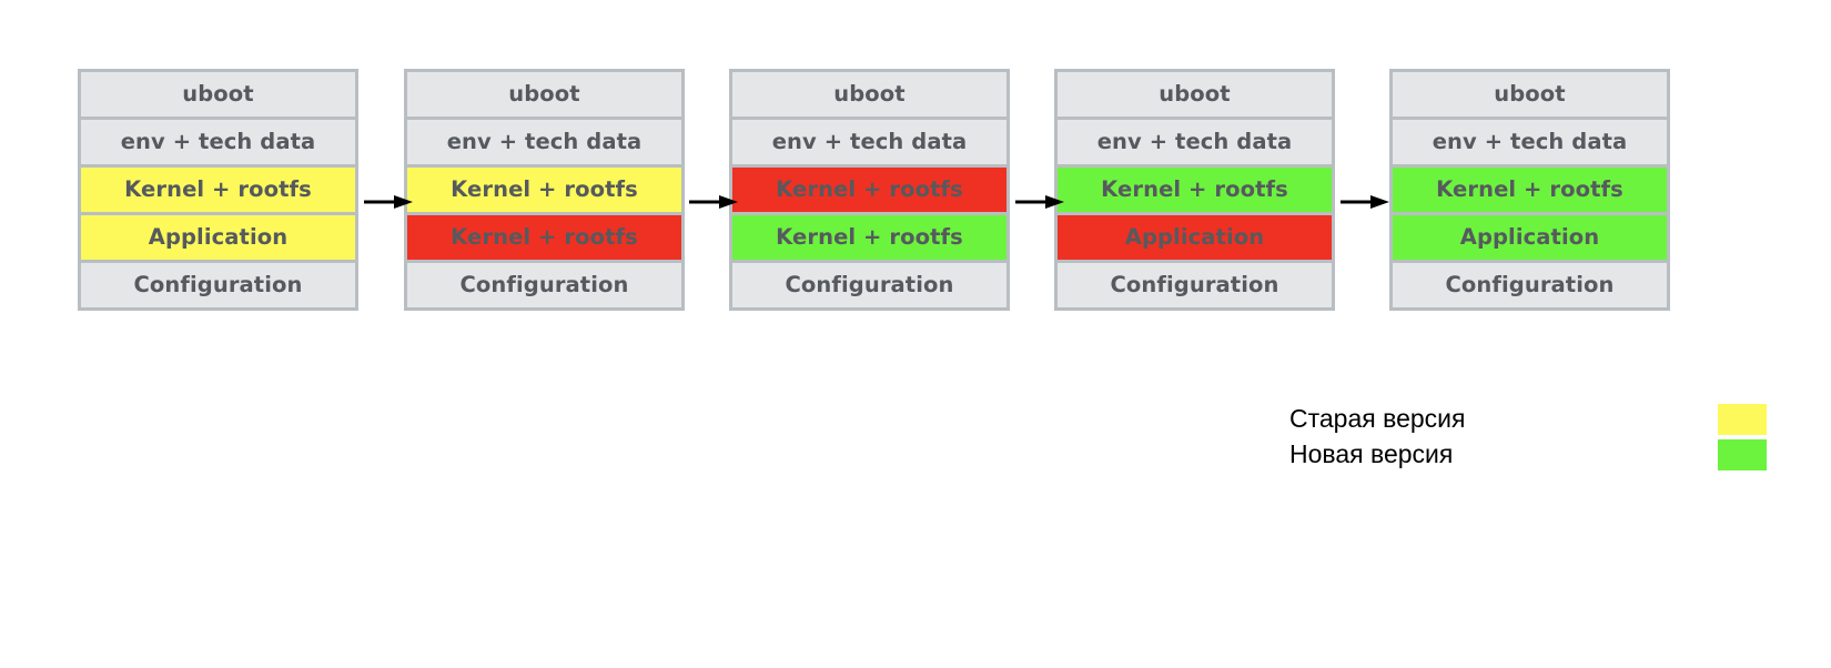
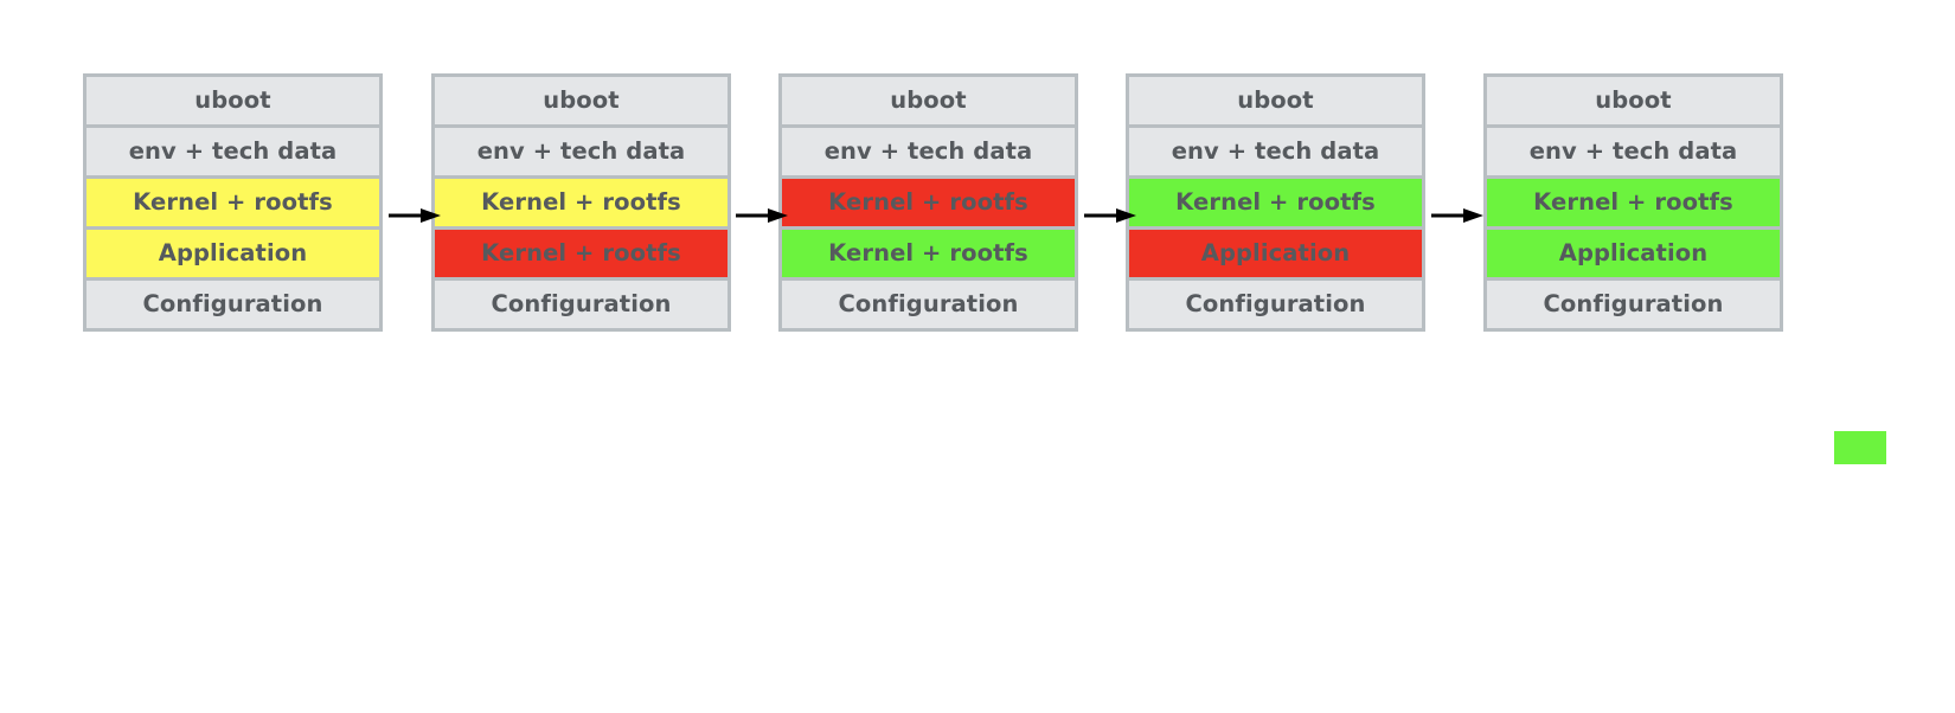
  uboot
  env + tech data
  Kernel + rootfs
  Application
  Configuration
  uboot
  env + tech data
  Kernel + rootfs
  Kernel + rootfs
  Configuration
  uboot
  env + tech data
  Kernel + rootfs
  Kernel + rootfs
  Configuration
  uboot
  env + tech data
  Kernel + rootfs
  Application
  Configuration
  uboot
  env + tech data
  Kernel + rootfs
  Application
  Configuration
- Старая версия
- Новая версия
